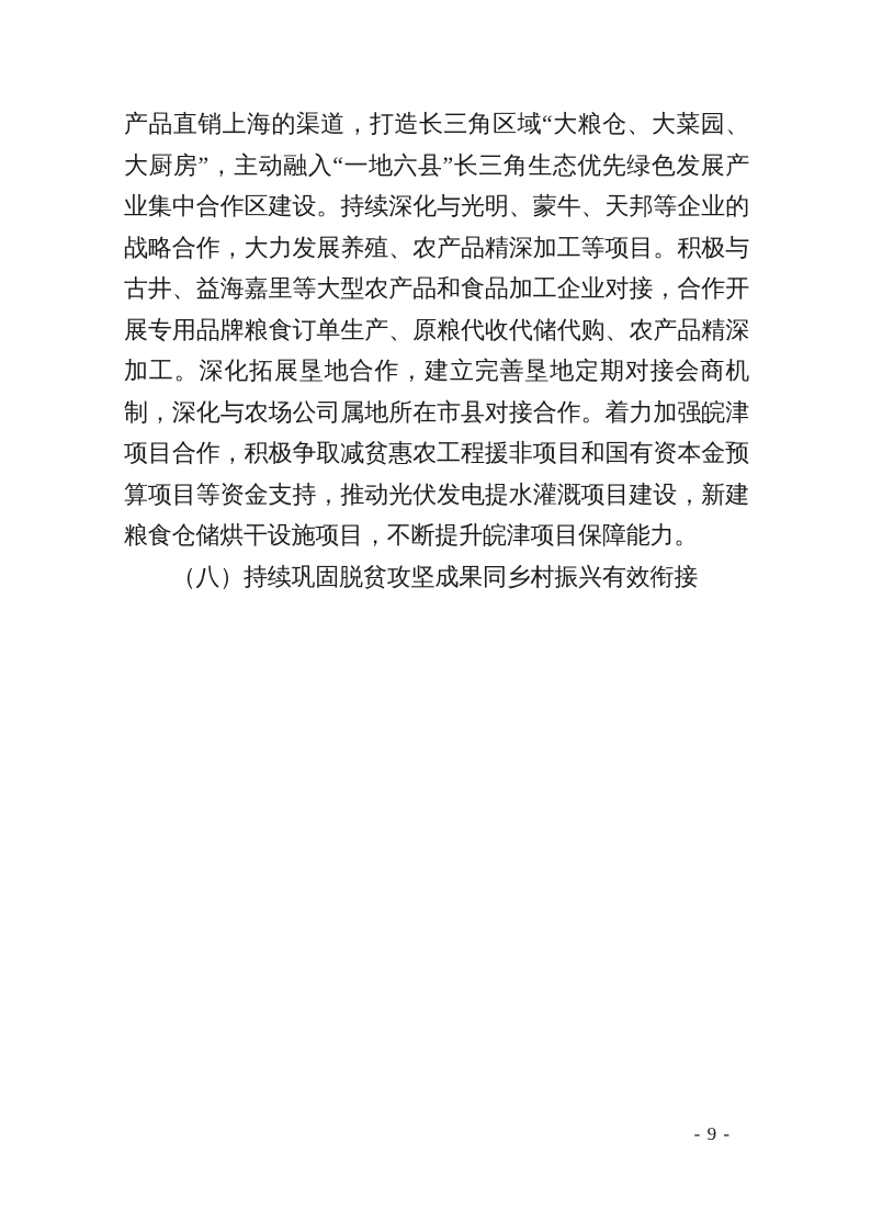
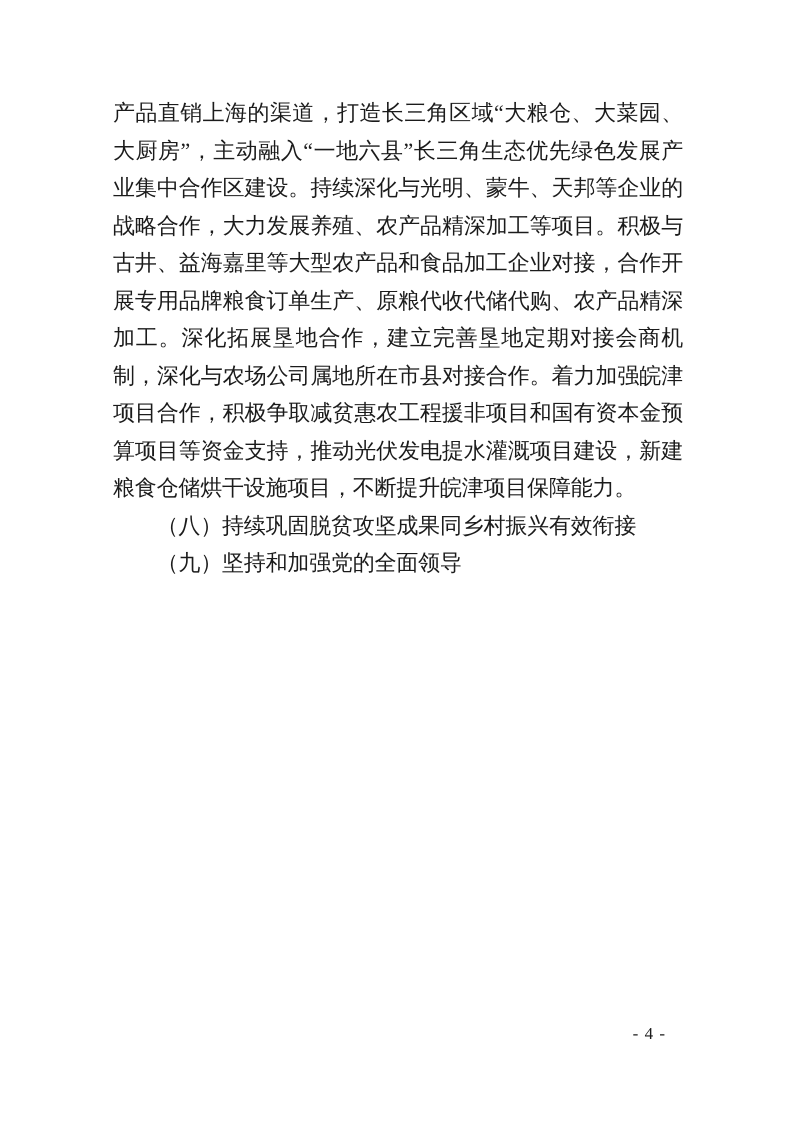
  产品直销上海的渠道，打造长三角区域“大粮仓、大菜园、大厨房”，主动融入“一地六县”长三角生态优先绿色发展产业集中合作区建设。持续深化与光明、蒙牛、天邦等企业的战略合作，大力发展养殖、农产品精深加工等项目。积极与古井、益海嘉里等大型农产品和食品加工企业对接，合作开展专用品牌粮食订单生产、原粮代收代储代购、农产品精深加工。深化拓展垦地合作，建立完善垦地定期对接会商机制，深化与农场公司属地所在市县对接合作。着力加强皖津项目合作，积极争取减贫惠农工程援非项目和国有资本金预算项目等资金支持，推动光伏发电提水灌溉项目建设，新建粮食仓储烘干设施项目，不断提升皖津项目保障能力。
  （八）持续巩固脱贫攻坚成果同乡村振兴有效衔接
+ （九）坚持和加强党的全面领导
- - 9 -
+ - 4 -
